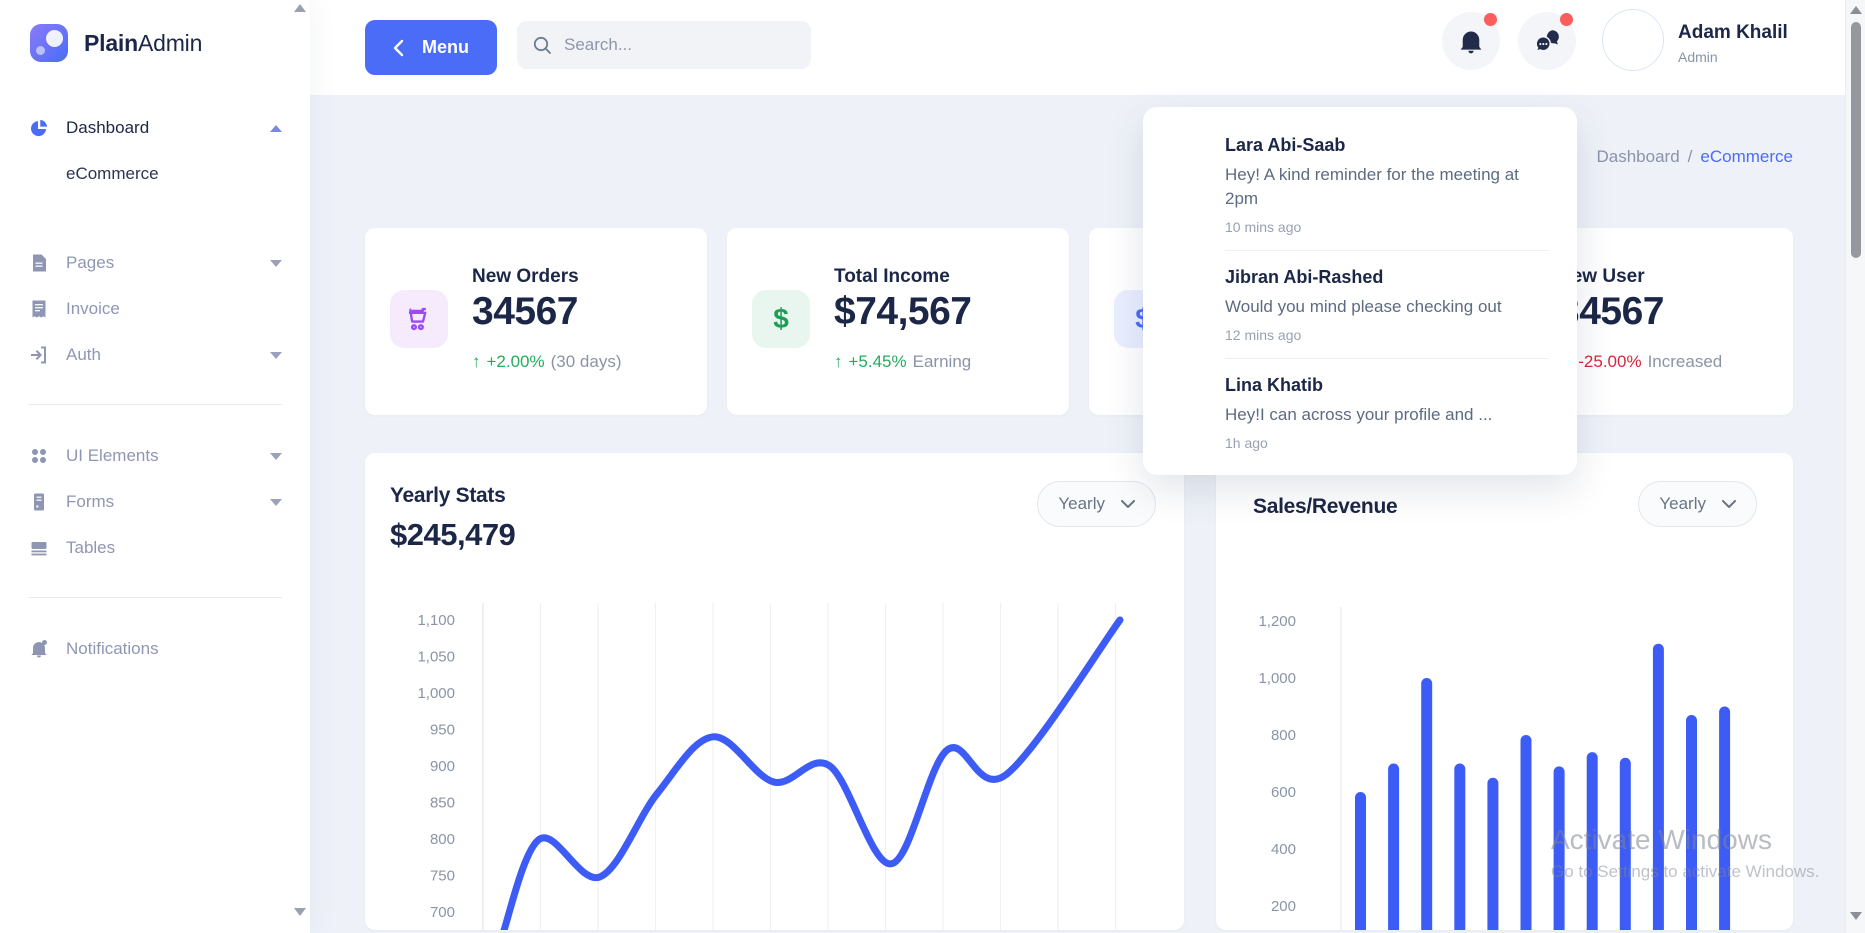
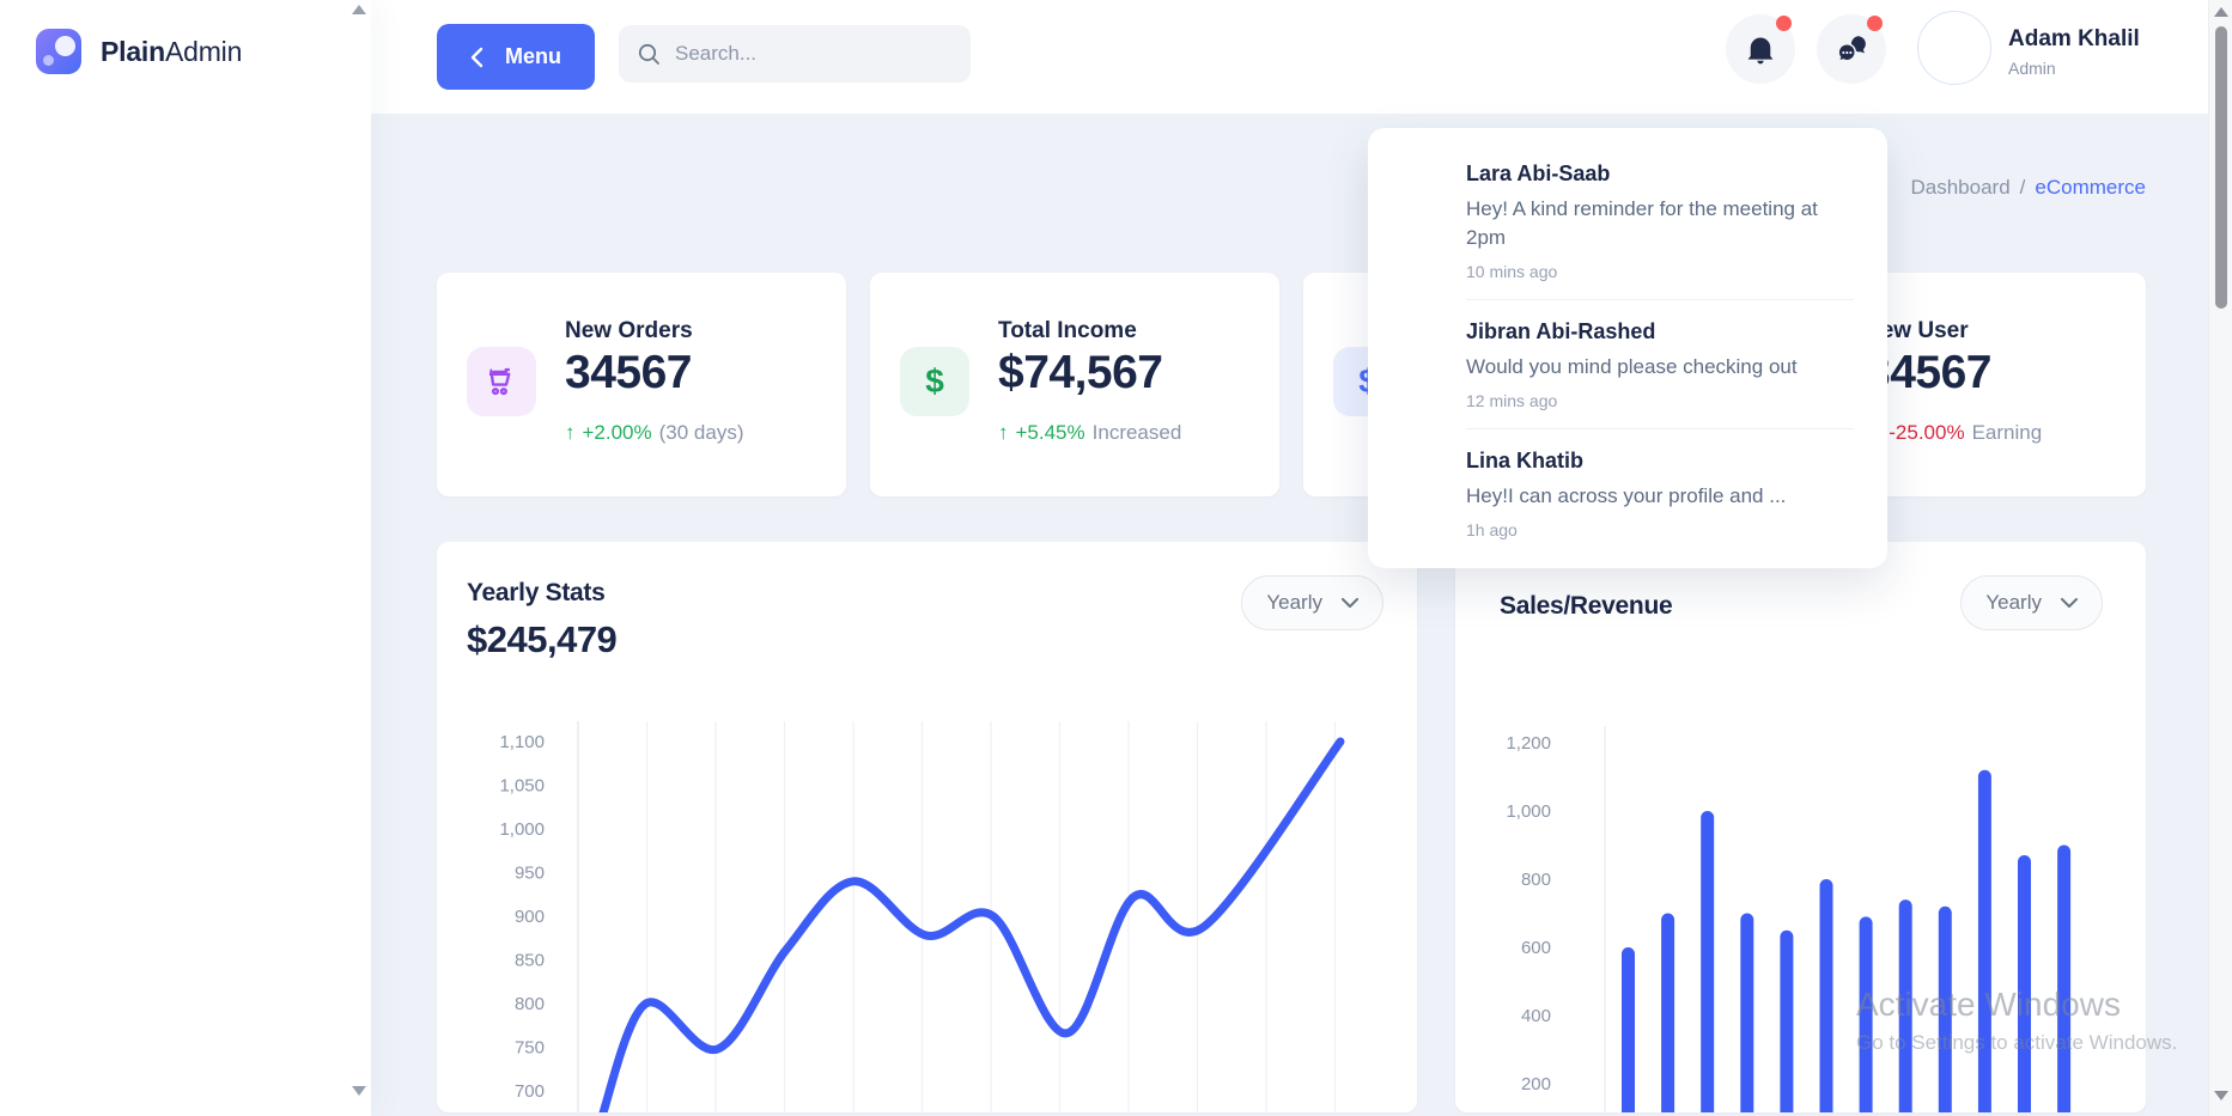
  PlainAdmin
- Dashboard
- eCommerce
- Pages
- Invoice
- Auth
- UI Elements
- Forms
- Tables
- Notifications
  Menu
  Search...
  Adam Khalil
  Admin
  Dashboard / eCommerce
  New Orders
  34567
  ↑
  +2.00%
  (30 days)
  $
  Total Income
  $74,567
  ↑
  +5.45%
- Earning
+ Increased
  ew User
  4567
  -25.00%
- Increased
+ Earning
  Yearly Stats
  $245,479
  Yearly
  700
  750
  800
  850
  900
  950
  1,000
  1,050
  1,100
  Sales/Revenue
  Yearly
  200
  400
  600
  800
  1,000
  1,200
  Lara Abi-Saab
  Hey! A kind reminder for the meeting at 2pm
  10 mins ago
  Jibran Abi-Rashed
  Would you mind please checking out
  12 mins ago
  Lina Khatib
  Hey!I can across your profile and ...
  1h ago
  Activate Windows
  Go to Settings to activate Windows.
